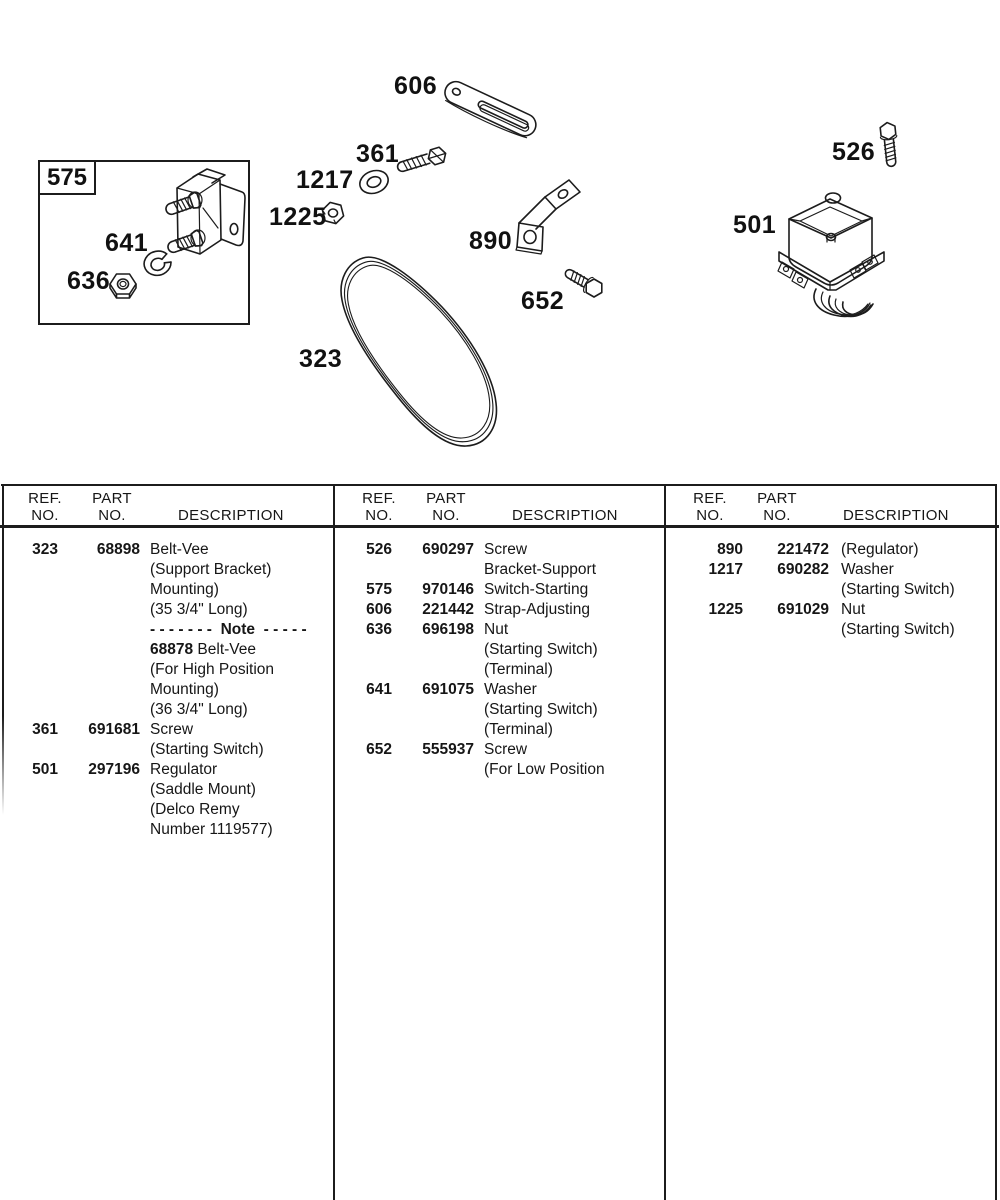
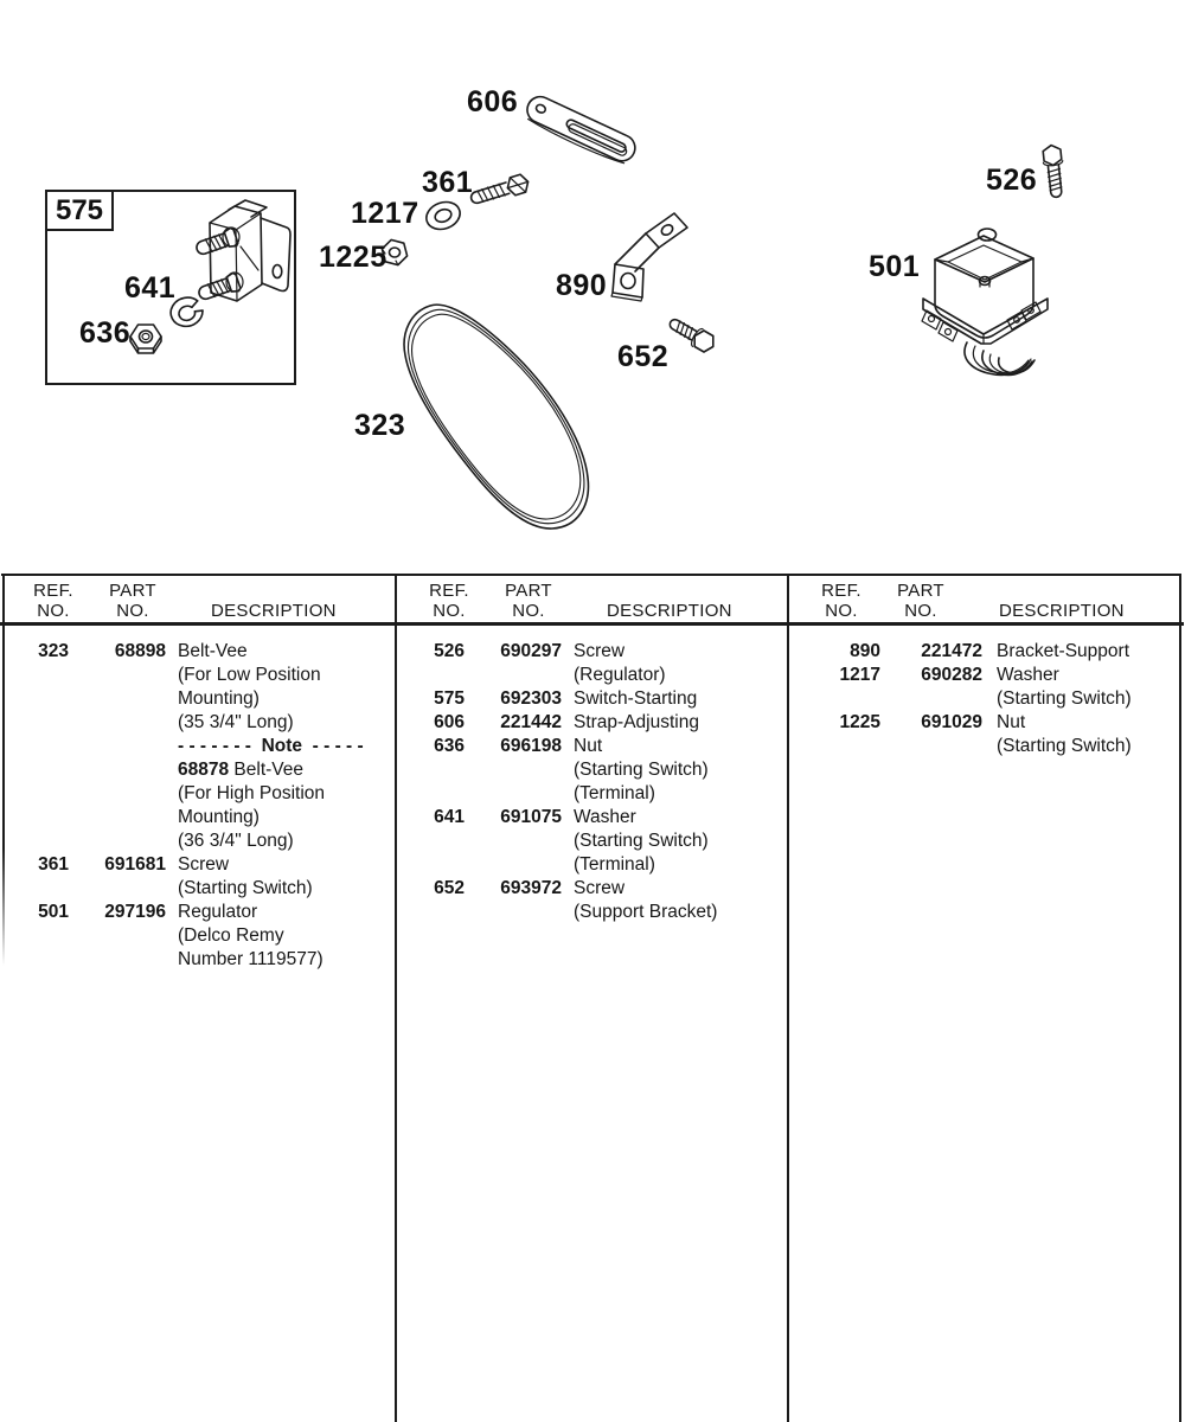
  575
  641
  636
  606
  361
  1217
  1225
  890
  652
  323
  526
  501
  REF.
  NO.
  PART
  NO.
  DESCRIPTION
  REF.
  NO.
  PART
  NO.
  DESCRIPTION
  REF.
  NO.
  PART
  NO.
  DESCRIPTION
  323
  68898
  Belt-Vee
- (Support Bracket)
+ (For Low Position
  Mounting)
  (35 3/4" Long)
  - - - - - - - Note - - - - -
  68878 Belt-Vee
  (For High Position
  Mounting)
  (36 3/4" Long)
  361
  691681
  Screw
  (Starting Switch)
  501
  297196
  Regulator
- (Saddle Mount)
  (Delco Remy
  Number 1119577)
  526
  690297
  Screw
- Bracket-Support
+ (Regulator)
  575
- 970146
+ 692303
  Switch-Starting
  606
  221442
  Strap-Adjusting
  636
  696198
  Nut
  (Starting Switch)
  (Terminal)
  641
  691075
  Washer
  (Starting Switch)
  (Terminal)
  652
- 555937
+ 693972
  Screw
- (For Low Position
+ (Support Bracket)
  890
  221472
- (Regulator)
+ Bracket-Support
  1217
  690282
  Washer
  (Starting Switch)
  1225
  691029
  Nut
  (Starting Switch)
